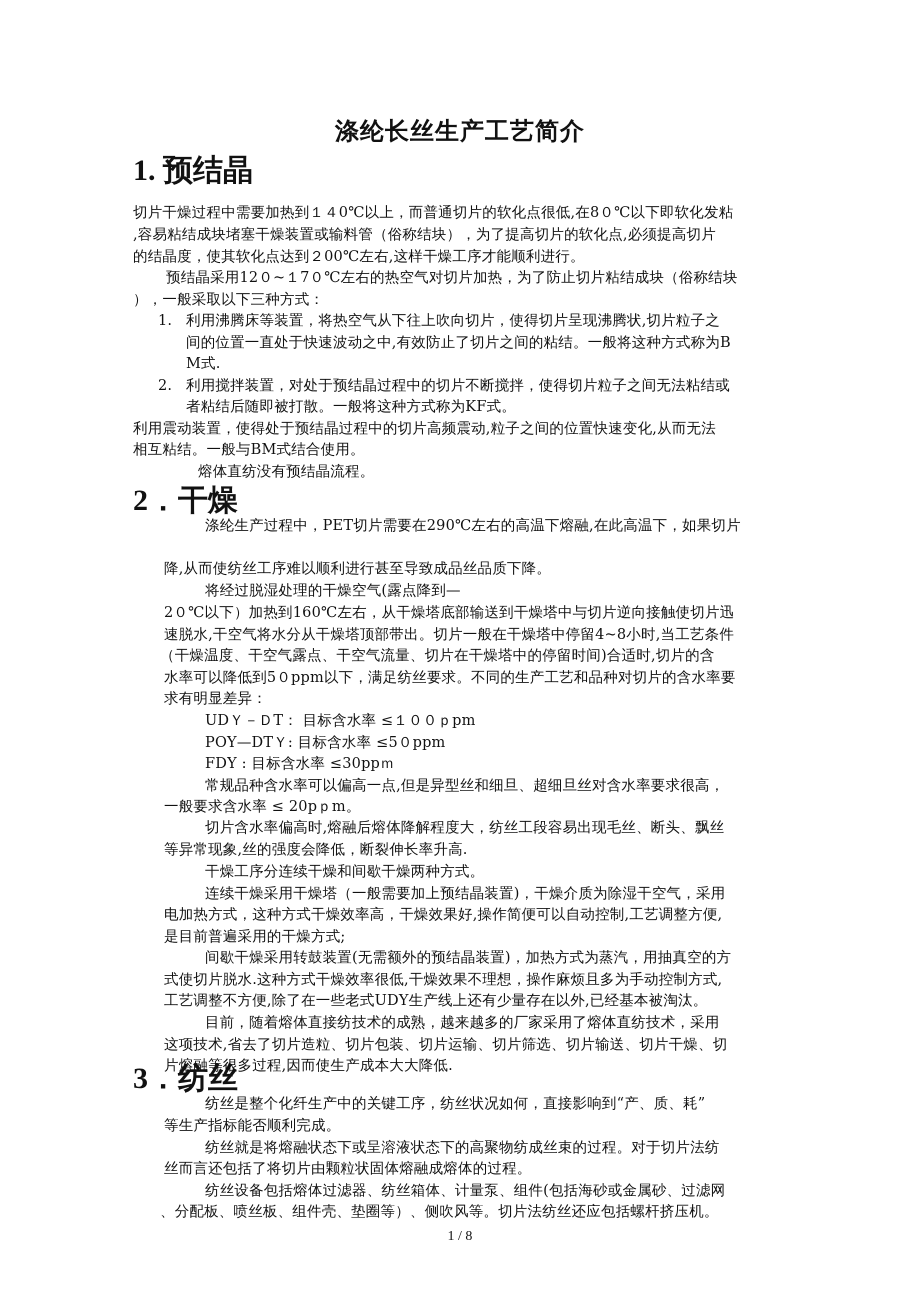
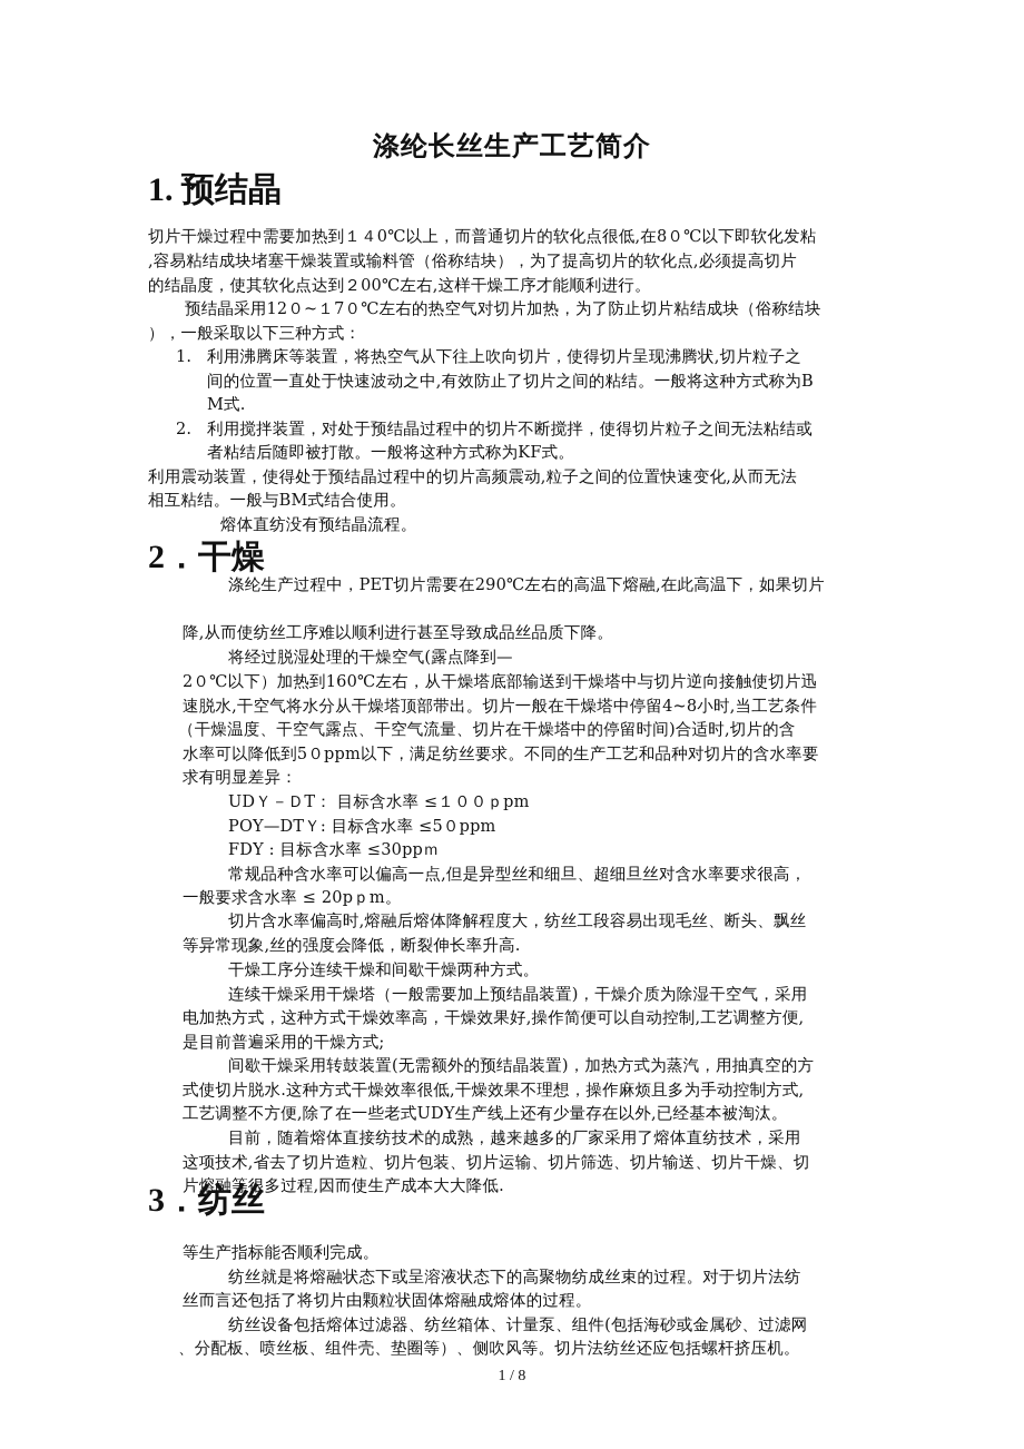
  涤纶长丝生产工艺简介
  1. 预结晶
  切片干燥过程中需要加热到１４0℃以上，而普通切片的软化点很低,在8０℃以下即软化发粘
  ,容易粘结成块堵塞干燥装置或输料管（俗称结块），为了提高切片的软化点,必须提高切片
  的结晶度，使其软化点达到２00℃左右,这样干燥工序才能顺利进行。
  预结晶采用12０~１7０℃左右的热空气对切片加热，为了防止切片粘结成块（俗称结块
  ），一般采取以下三种方式：
  1.
  利用沸腾床等装置，将热空气从下往上吹向切片，使得切片呈现沸腾状,切片粒子之
  间的位置一直处于快速波动之中,有效防止了切片之间的粘结。一般将这种方式称为B
  M式.
  2.
  利用搅拌装置，对处于预结晶过程中的切片不断搅拌，使得切片粒子之间无法粘结或
  者粘结后随即被打散。一般将这种方式称为KF式。
  利用震动装置，使得处于预结晶过程中的切片高频震动,粒子之间的位置快速变化,从而无法
  相互粘结。一般与BM式结合使用。
  熔体直纺没有预结晶流程。
  2．干燥
  涤纶生产过程中，PET切片需要在290℃左右的高温下熔融,在此高温下，如果切片
  降,从而使纺丝工序难以顺利进行甚至导致成品丝品质下降。
  将经过脱湿处理的干燥空气(露点降到—
  2０℃以下）加热到160℃左右，从干燥塔底部输送到干燥塔中与切片逆向接触使切片迅
  速脱水,干空气将水分从干燥塔顶部带出。切片一般在干燥塔中停留4~8小时,当工艺条件
  （干燥温度、干空气露点、干空气流量、切片在干燥塔中的停留时间)合适时,切片的含
  水率可以降低到5０ppm以下，满足纺丝要求。不同的生产工艺和品种对切片的含水率要
  求有明显差异：
  UDＹ－ＤT： 目标含水率 ≤１００ｐpm
  POY—DTＹ: 目标含水率 ≤5０ppm
  FDY : 目标含水率 ≤30ppｍ
  常规品种含水率可以偏高一点,但是异型丝和细旦、超细旦丝对含水率要求很高，
  一般要求含水率 ≤ 20pｐm。
  切片含水率偏高时,熔融后熔体降解程度大，纺丝工段容易出现毛丝、断头、飘丝
  等异常现象,丝的强度会降低，断裂伸长率升高.
  干燥工序分连续干燥和间歇干燥两种方式。
  连续干燥采用干燥塔（一般需要加上预结晶装置)，干燥介质为除湿干空气，采用
  电加热方式，这种方式干燥效率高，干燥效果好,操作简便可以自动控制,工艺调整方便,
  是目前普遍采用的干燥方式;
  间歇干燥采用转鼓装置(无需额外的预结晶装置)，加热方式为蒸汽，用抽真空的方
  式使切片脱水.这种方式干燥效率很低,干燥效果不理想，操作麻烦且多为手动控制方式,
  工艺调整不方便,除了在一些老式UDY生产线上还有少量存在以外,已经基本被淘汰。
  目前，随着熔体直接纺技术的成熟，越来越多的厂家采用了熔体直纺技术，采用
  这项技术,省去了切片造粒、切片包装、切片运输、切片筛选、切片输送、切片干燥、切
  片熔融等很多过程,因而使生产成本大大降低.
  3．纺丝
- 纺丝是整个化纤生产中的关键工序，纺丝状况如何，直接影响到“产、质、耗”
  等生产指标能否顺利完成。
  纺丝就是将熔融状态下或呈溶液状态下的高聚物纺成丝束的过程。对于切片法纺
  丝而言还包括了将切片由颗粒状固体熔融成熔体的过程。
  纺丝设备包括熔体过滤器、纺丝箱体、计量泵、组件(包括海砂或金属砂、过滤网
  、分配板、喷丝板、组件壳、垫圈等）、侧吹风等。切片法纺丝还应包括螺杆挤压机。
  1 / 8
